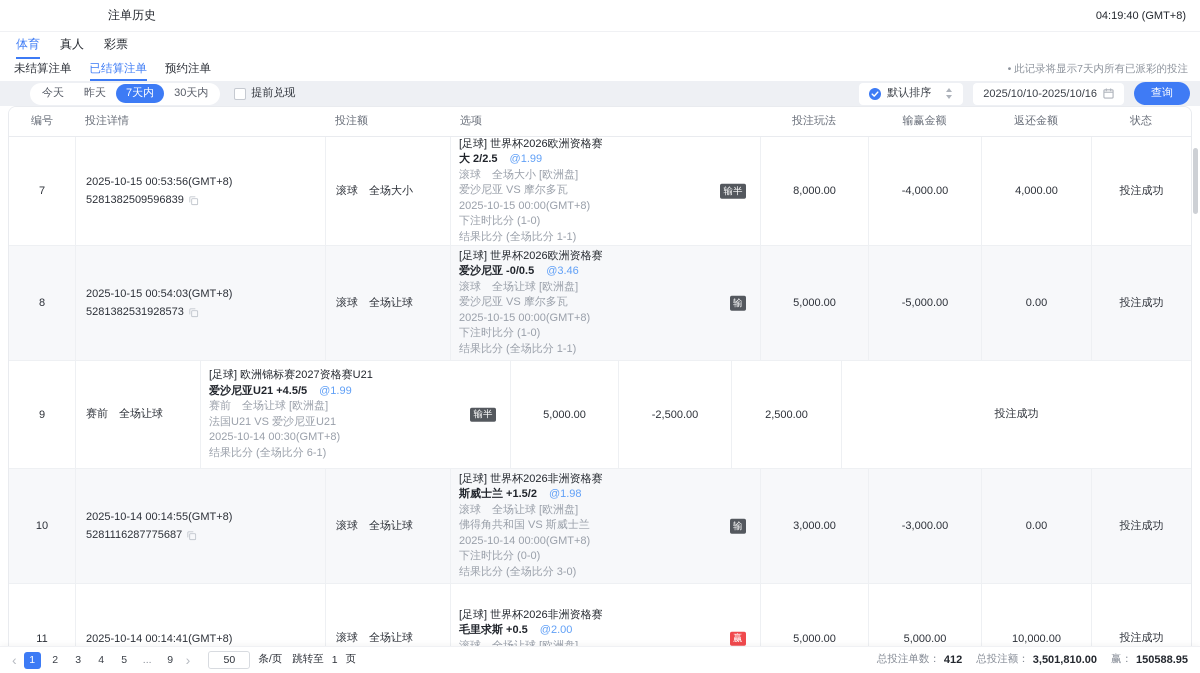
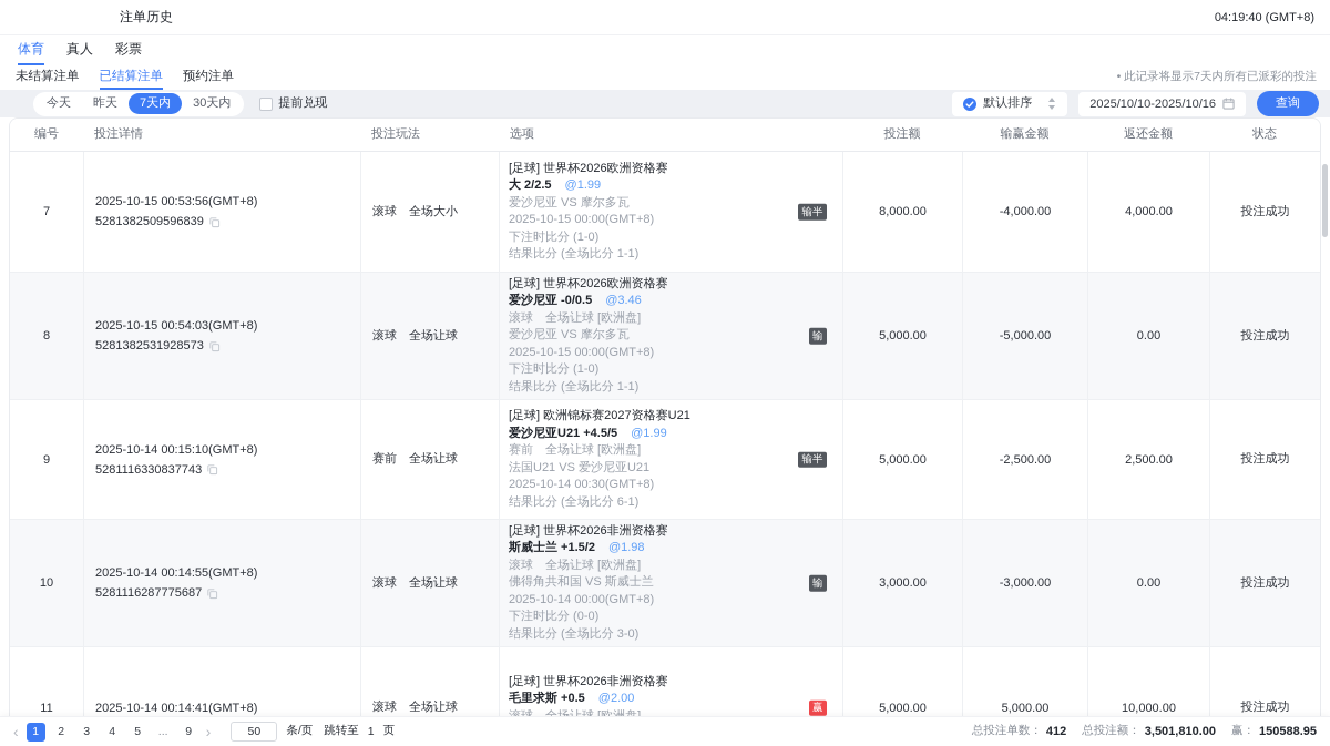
  注单历史
  04:19:40 (GMT+8)
  体育
  真人
  彩票
  未结算注单
  已结算注单
  预约注单
  • 此记录将显示7天内所有已派彩的投注
  今天
  昨天
  7天内
  30天内
  提前兑现
  默认排序
  2025/10/10-2025/10/16
  查询
  编号
  投注详情
- 投注额
+ 投注玩法
  选项
- 投注玩法
+ 投注额
  输赢金额
  返还金额
  状态
  7
  2025-10-15 00:53:56(GMT+8)
  5281382509596839
  滚球 全场大小
  [足球] 世界杯2026欧洲资格赛
  大 2/2.5 @1.99
- 滚球 全场大小 [欧洲盘]
  爱沙尼亚 VS 摩尔多瓦
  2025-10-15 00:00(GMT+8)
  下注时比分 (1-0)
  结果比分 (全场比分 1-1)
  输半
  8,000.00
  -4,000.00
  4,000.00
  投注成功
  8
  2025-10-15 00:54:03(GMT+8)
  5281382531928573
  滚球 全场让球
  [足球] 世界杯2026欧洲资格赛
  爱沙尼亚 -0/0.5 @3.46
  滚球 全场让球 [欧洲盘]
  爱沙尼亚 VS 摩尔多瓦
  2025-10-15 00:00(GMT+8)
  下注时比分 (1-0)
  结果比分 (全场比分 1-1)
  输
  5,000.00
  -5,000.00
  0.00
  投注成功
  9
+ 2025-10-14 00:15:10(GMT+8)
+ 5281116330837743
  赛前 全场让球
  [足球] 欧洲锦标赛2027资格赛U21
  爱沙尼亚U21 +4.5/5 @1.99
  赛前 全场让球 [欧洲盘]
  法国U21 VS 爱沙尼亚U21
  2025-10-14 00:30(GMT+8)
  结果比分 (全场比分 6-1)
  输半
  5,000.00
  -2,500.00
  2,500.00
  投注成功
  10
  2025-10-14 00:14:55(GMT+8)
  5281116287775687
  滚球 全场让球
  [足球] 世界杯2026非洲资格赛
  斯威士兰 +1.5/2 @1.98
  滚球 全场让球 [欧洲盘]
  佛得角共和国 VS 斯威士兰
  2025-10-14 00:00(GMT+8)
  下注时比分 (0-0)
  结果比分 (全场比分 3-0)
  输
  3,000.00
  -3,000.00
  0.00
  投注成功
  11
  2025-10-14 00:14:41(GMT+8)
  滚球 全场让球
  [足球] 世界杯2026非洲资格赛
  毛里求斯 +0.5 @2.00
  赢
  5,000.00
  5,000.00
  10,000.00
  投注成功
  ‹
  1
  2
  3
  4
  5
  ...
  9
  ›
  50
  条/页
  跳转至
  1
  页
  总投注单数：
  412
  总投注额：
  3,501,810.00
  赢：
  150588.95
